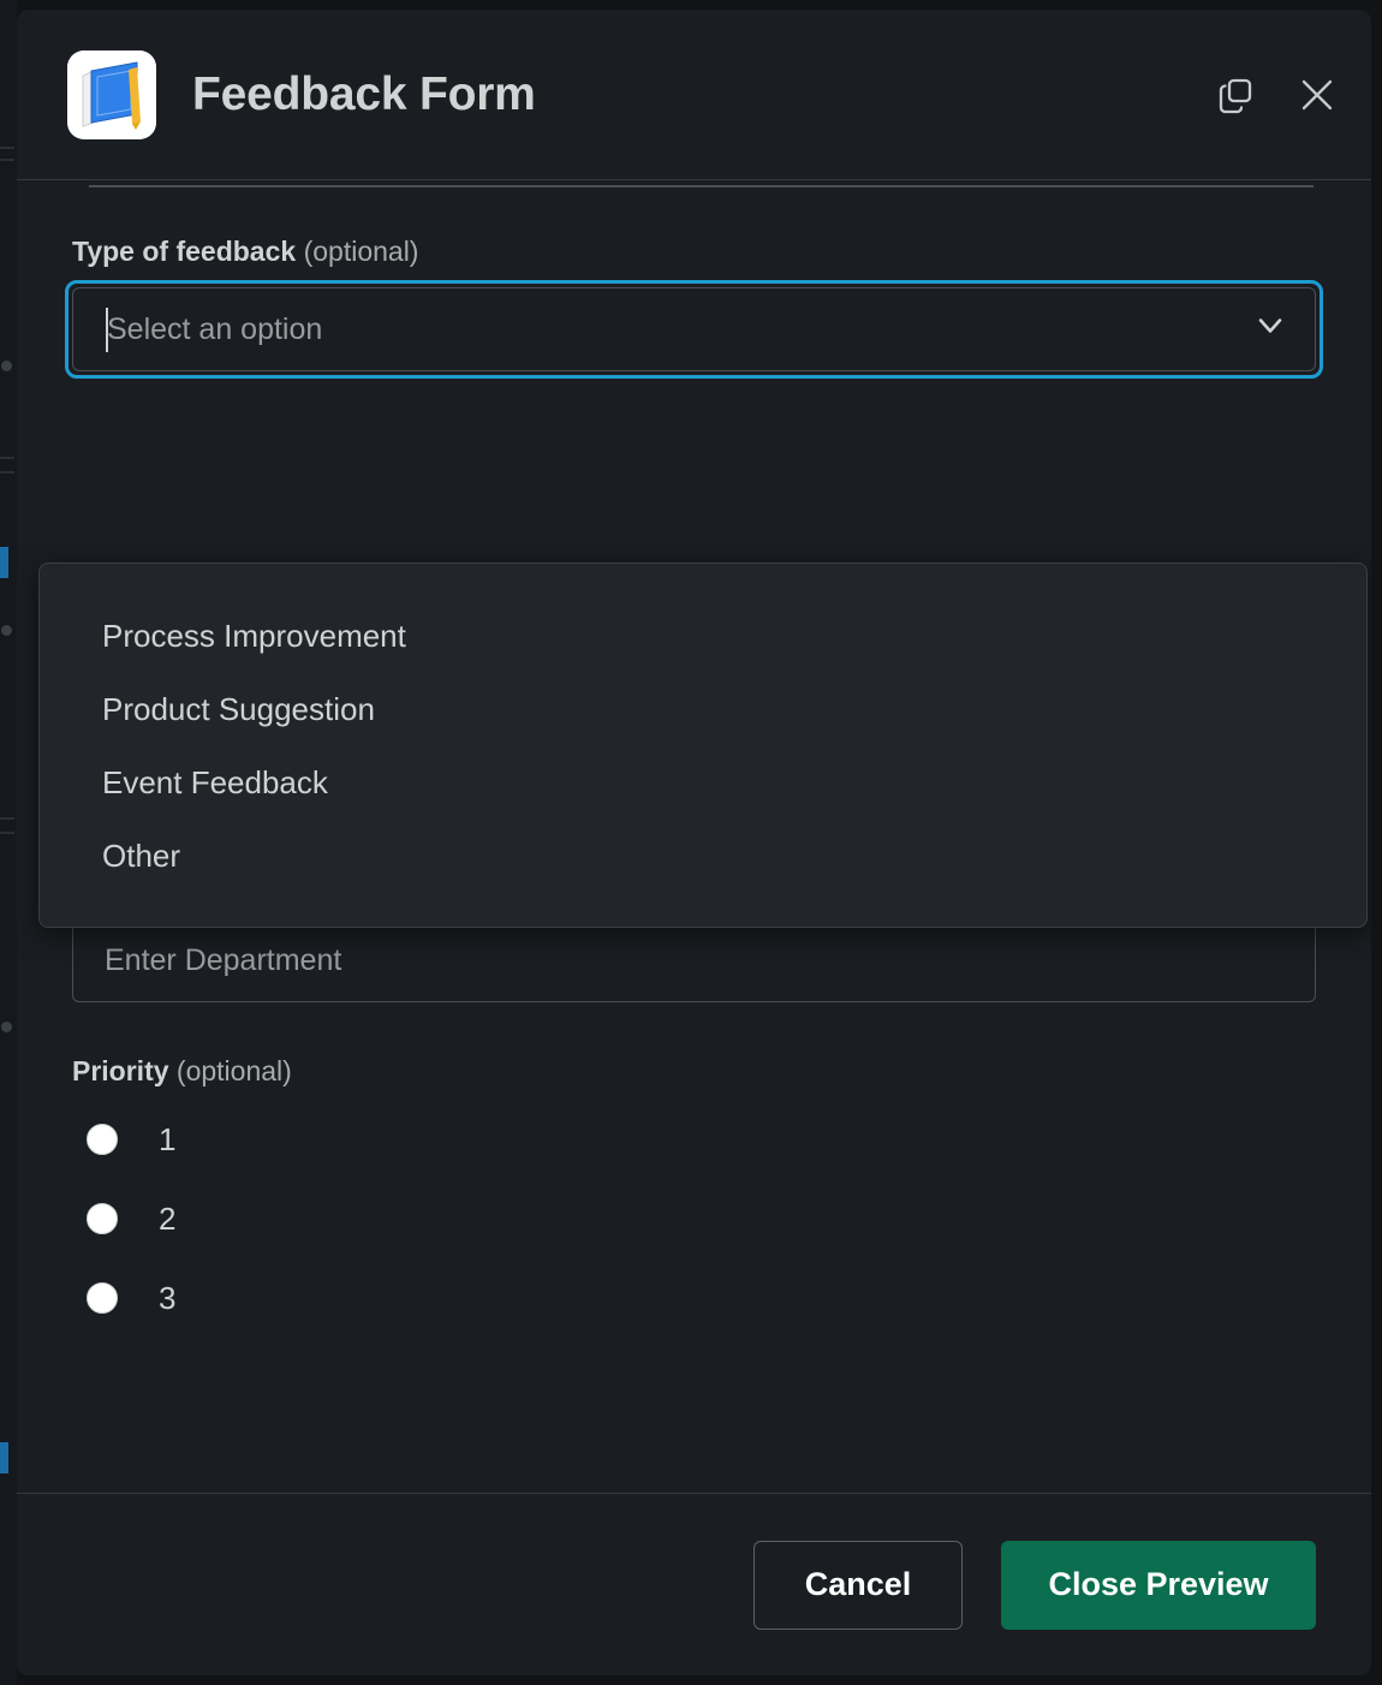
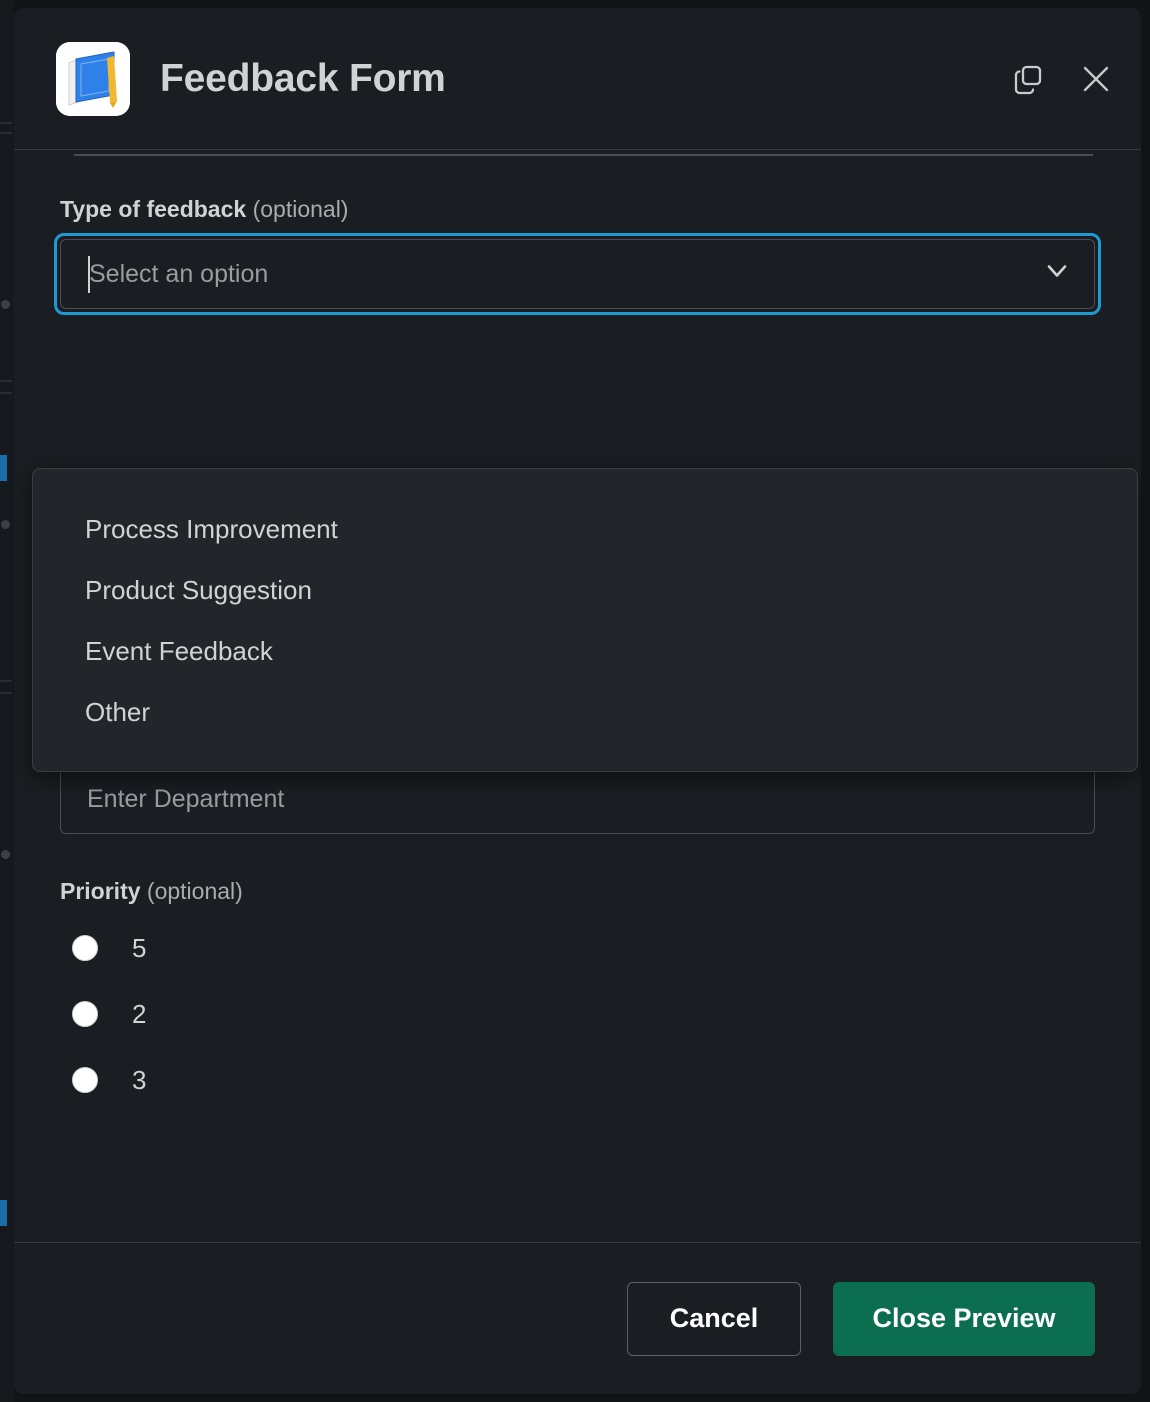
  Feedback Form
  Type of feedback (optional)
  Select an option
  Enter Department
  Priority (optional)
- 1
+ 5
  2
  3
  Process Improvement
  Product Suggestion
  Event Feedback
  Other
  Cancel
  Close Preview
